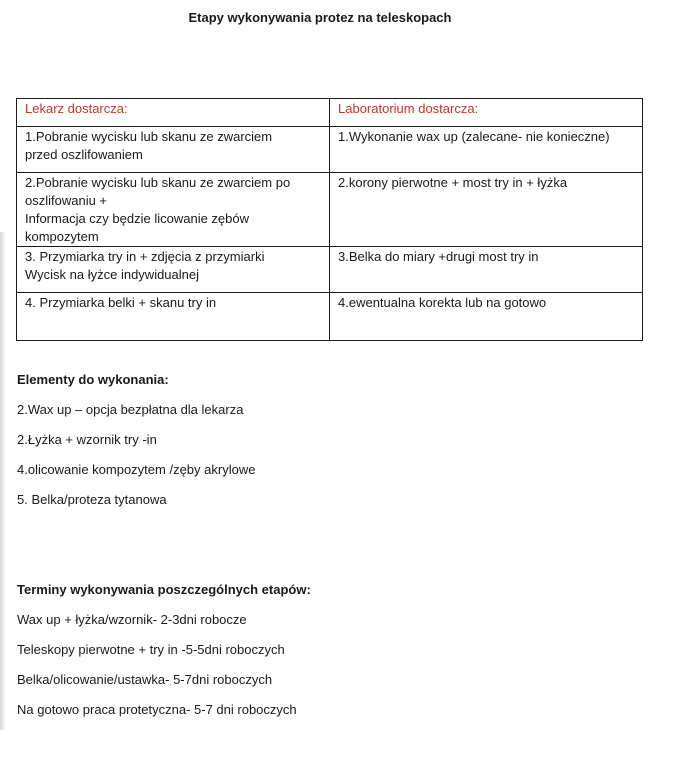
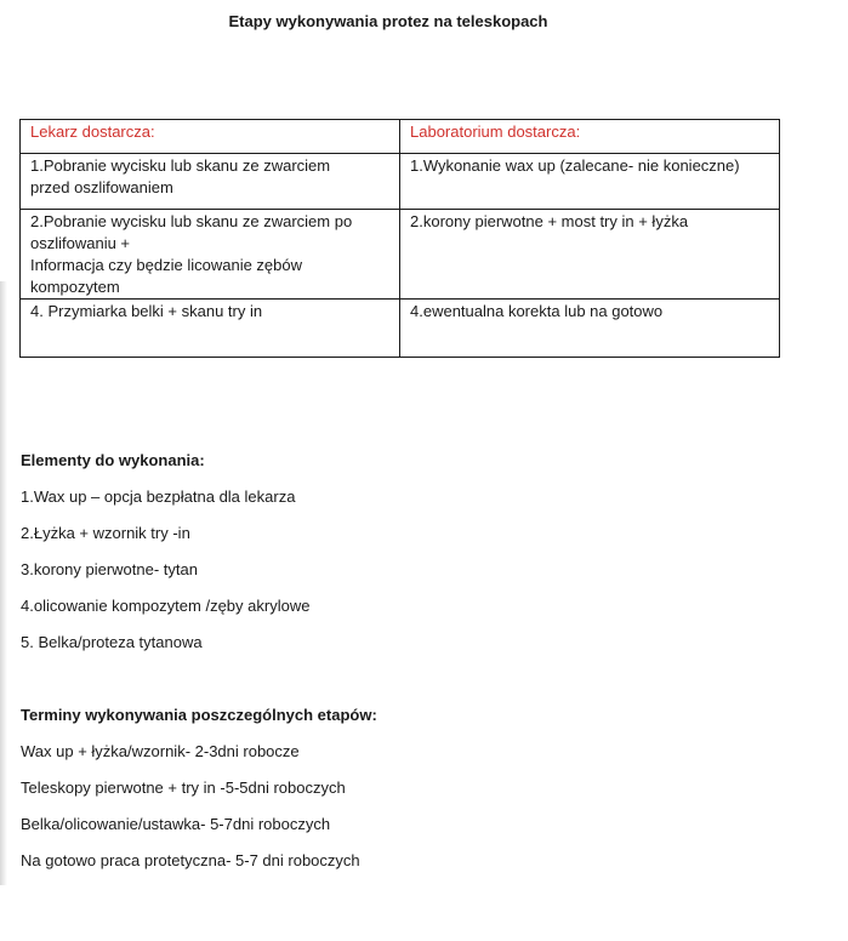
  Etapy wykonywania protez na teleskopach
  Lekarz dostarcza:	Laboratorium dostarcza:
  1.Pobranie wycisku lub skanu ze zwarciem przed oszlifowaniem	1.Wykonanie wax up (zalecane- nie konieczne)
  2.Pobranie wycisku lub skanu ze zwarciem po oszlifowaniu + Informacja czy będzie licowanie zębów kompozytem	2.korony pierwotne + most try in + łyżka
- 3. Przymiarka try in + zdjęcia z przymiarki Wycisk na łyżce indywidualnej	3.Belka do miary +drugi most try in
  4. Przymiarka belki + skanu try in	4.ewentualna korekta lub na gotowo
  Elementy do wykonania:
- 2.Wax up – opcja bezpłatna dla lekarza
+ 1.Wax up – opcja bezpłatna dla lekarza
  2.Łyżka + wzornik try -in
+ 3.korony pierwotne- tytan
  4.olicowanie kompozytem /zęby akrylowe
  5. Belka/proteza tytanowa
  Terminy wykonywania poszczególnych etapów:
  Wax up + łyżka/wzornik- 2-3dni robocze
  Teleskopy pierwotne + try in -5-5dni roboczych
  Belka/olicowanie/ustawka- 5-7dni roboczych
  Na gotowo praca protetyczna- 5-7 dni roboczych
